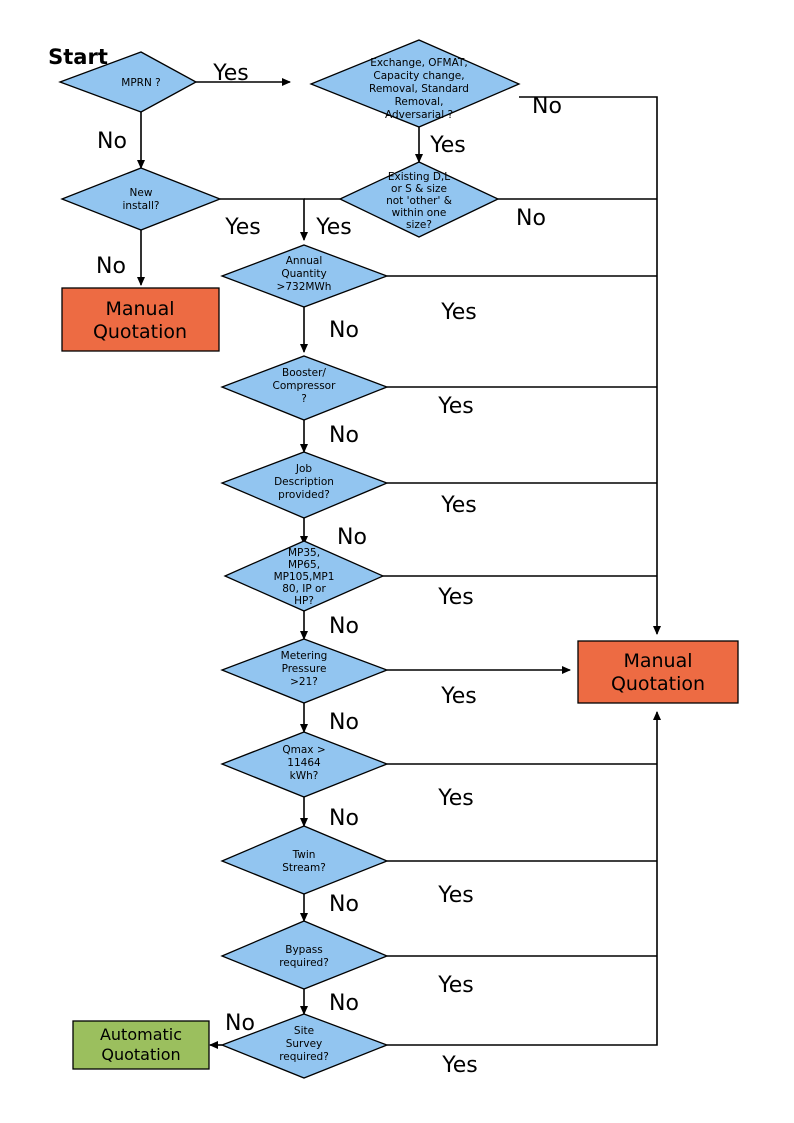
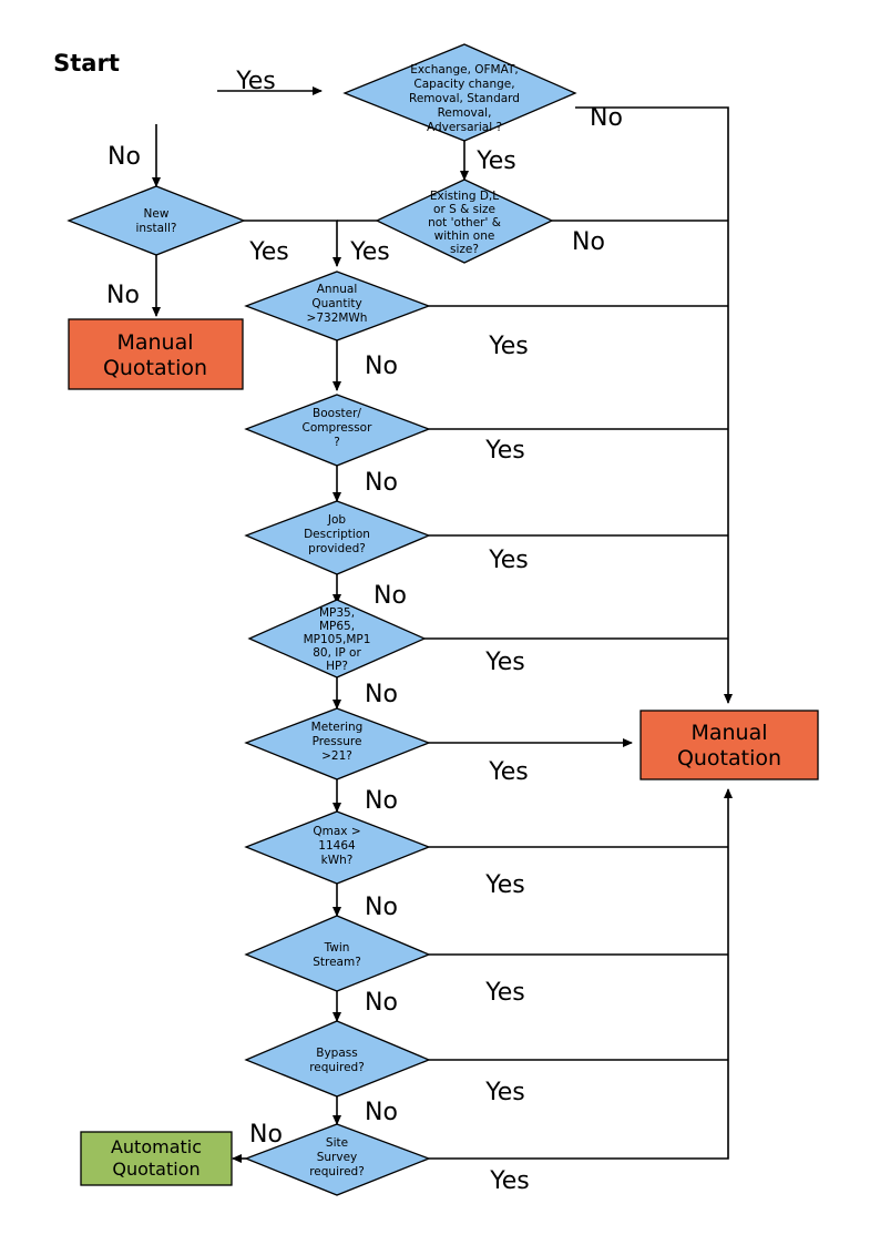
- MPRN ?
  Exchange, OFMAT,
  Capacity change,
  Removal, Standard
  Removal,
  Adversarial ?
  New
  install?
  Existing D,L
  or S & size
  not 'other' &
  within one
  size?
  Annual
  Quantity
  >732MWh
  Booster/
  Compressor
  ?
  Job
  Description
  provided?
  MP35,
  MP65,
  MP105,MP1
  80, IP or
  HP?
  Metering
  Pressure
  >21?
  Qmax >
  11464
  kWh?
  Twin
  Stream?
  Bypass
  required?
  Site
  Survey
  required?
  Manual
  Quotation
  Manual
  Quotation
  Automatic
  Quotation
  Start
  Yes
  No
  No
  Yes
  Yes
  No
  Yes
  No
  Yes
  No
  Yes
  No
  Yes
  No
  Yes
  No
  Yes
  No
  Yes
  No
  Yes
  No
  Yes
  No
  Yes
  No
